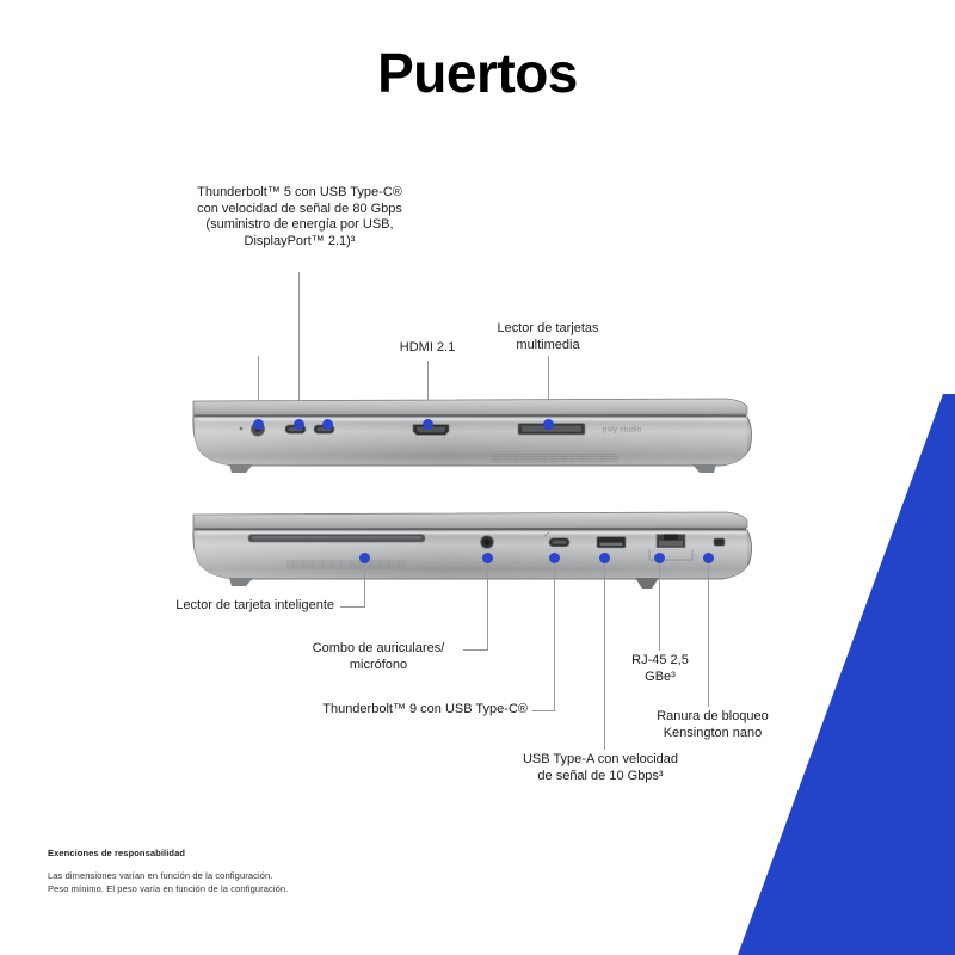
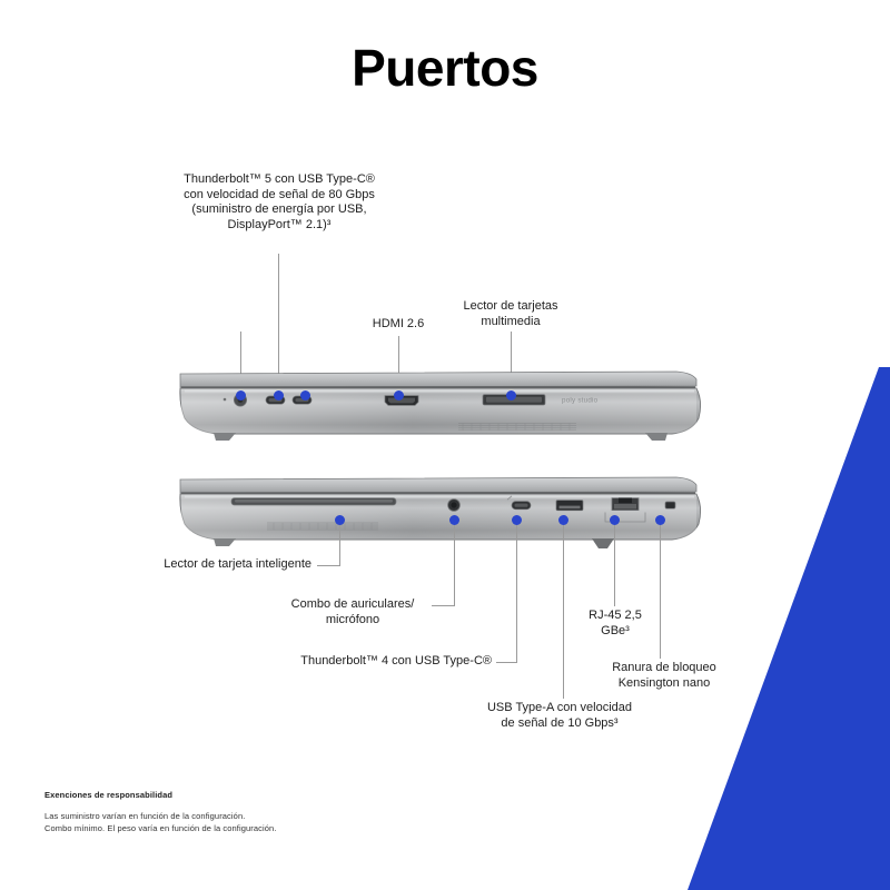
  Puertos
  Thunderbolt™ 5 con USB Type-C®
  con velocidad de señal de 80 Gbps
  (suministro de energía por USB,
  DisplayPort™ 2.1)³
- HDMI 2.1
+ HDMI 2.6
  Lector de tarjetas
  multimedia
  Lector de tarjeta inteligente
  Combo de auriculares/
  micrófono
- Thunderbolt™ 9 con USB Type-C®
+ Thunderbolt™ 4 con USB Type-C®
  USB Type-A con velocidad
  de señal de 10 Gbps³
  RJ-45 2,5
  GBe³
  Ranura de bloqueo
  Kensington nano
  Exenciones de responsabilidad
- Las dimensiones varían en función de la configuración.
+ Las suministro varían en función de la configuración.
- Peso mínimo. El peso varía en función de la configuración.
+ Combo mínimo. El peso varía en función de la configuración.
